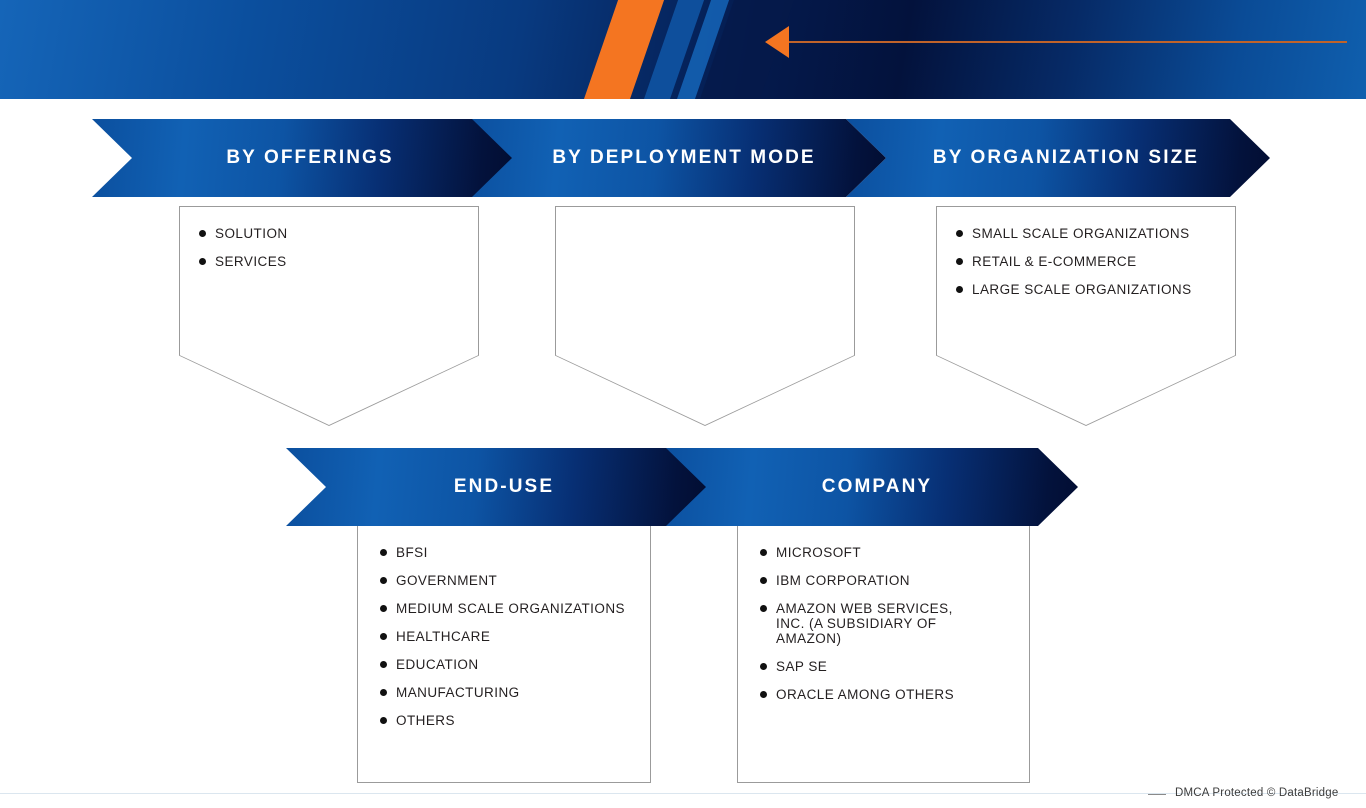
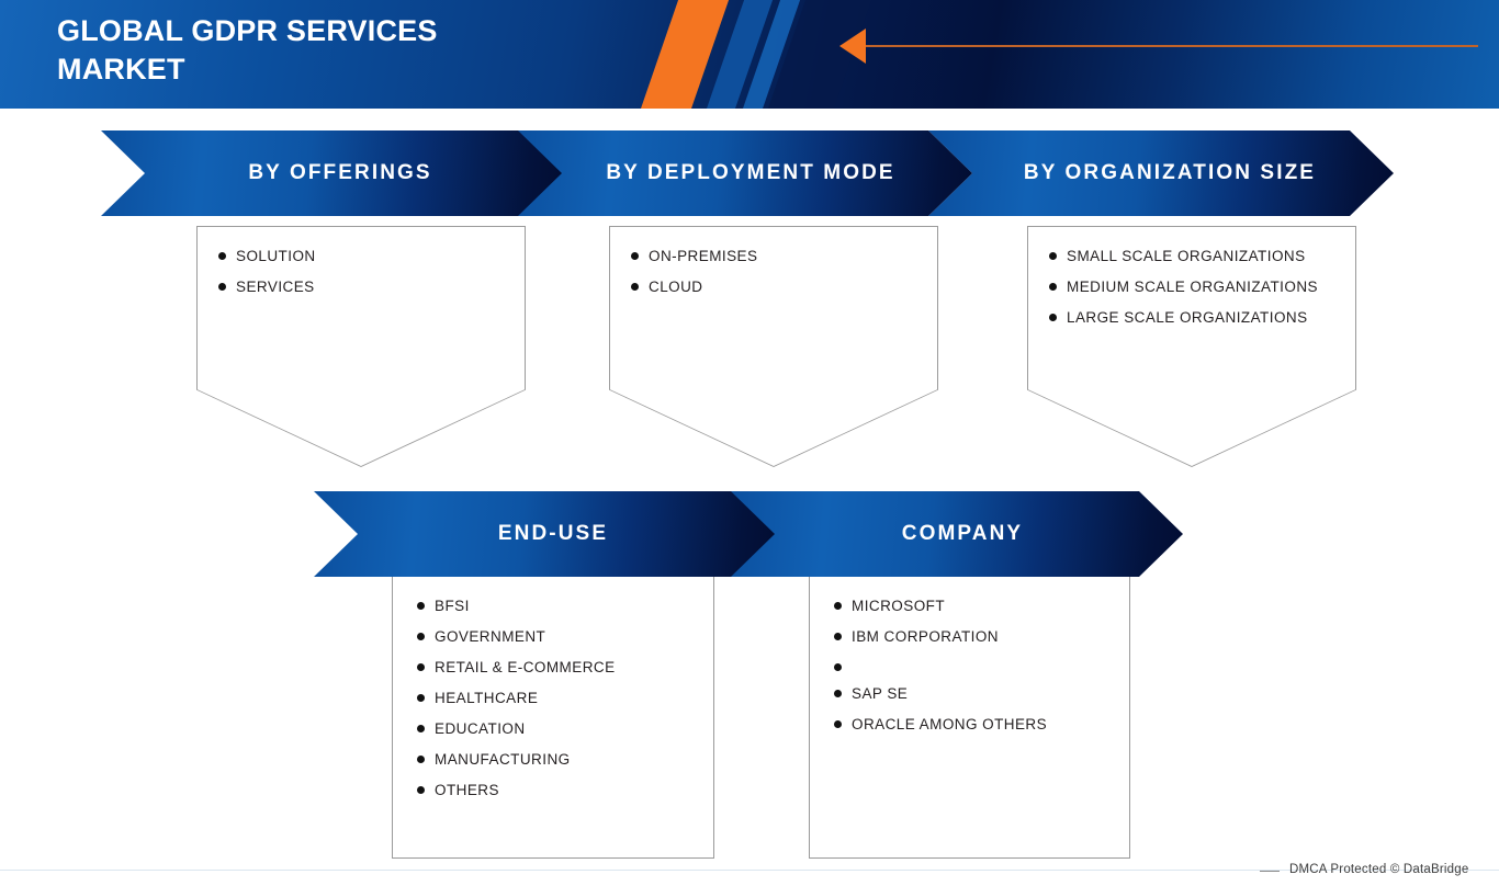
+ GLOBAL GDPR SERVICES
+ MARKET
  BY OFFERINGS
  BY DEPLOYMENT MODE
  BY ORGANIZATION SIZE
  SOLUTION
  SERVICES
+ ON-PREMISES
+ CLOUD
  SMALL SCALE ORGANIZATIONS
- RETAIL & E-COMMERCE
+ MEDIUM SCALE ORGANIZATIONS
  LARGE SCALE ORGANIZATIONS
  END-USE
  COMPANY
  BFSI
  GOVERNMENT
- MEDIUM SCALE ORGANIZATIONS
+ RETAIL & E-COMMERCE
  HEALTHCARE
  EDUCATION
  MANUFACTURING
  OTHERS
  MICROSOFT
  IBM CORPORATION
- AMAZON WEB SERVICES,
- INC. (A SUBSIDIARY OF
- AMAZON)
  SAP SE
  ORACLE AMONG OTHERS
  DMCA Protected © DataBridge
